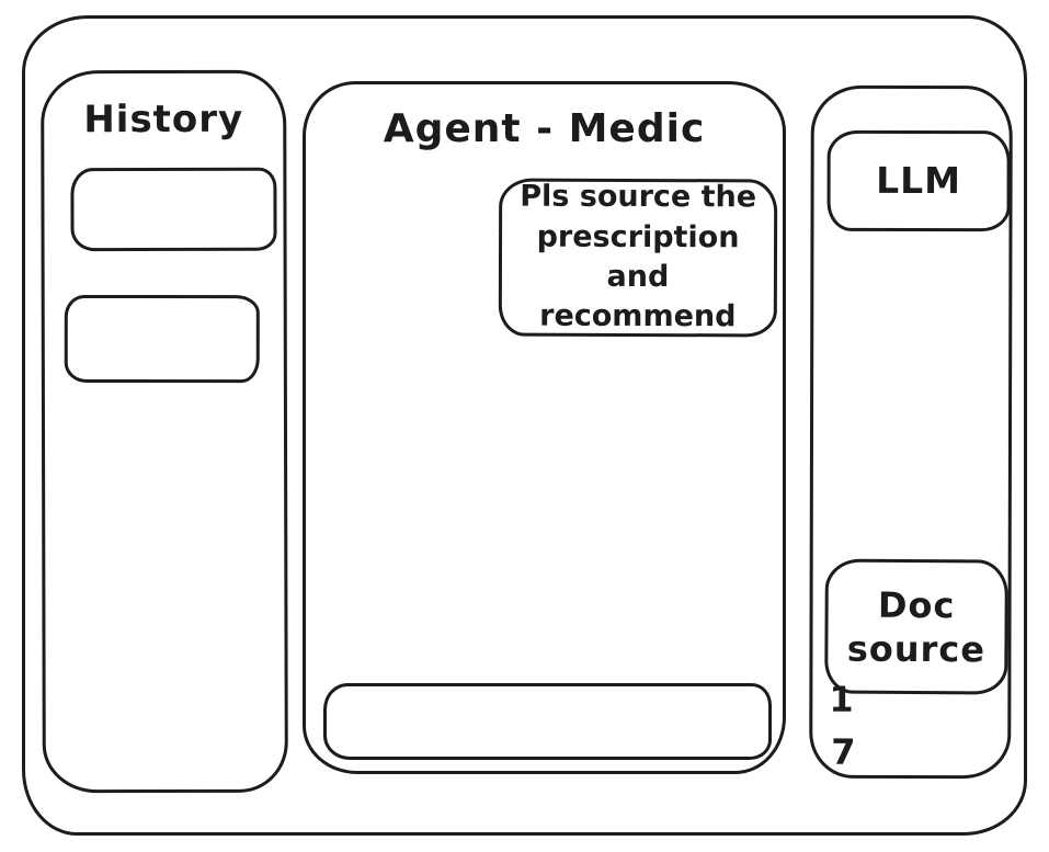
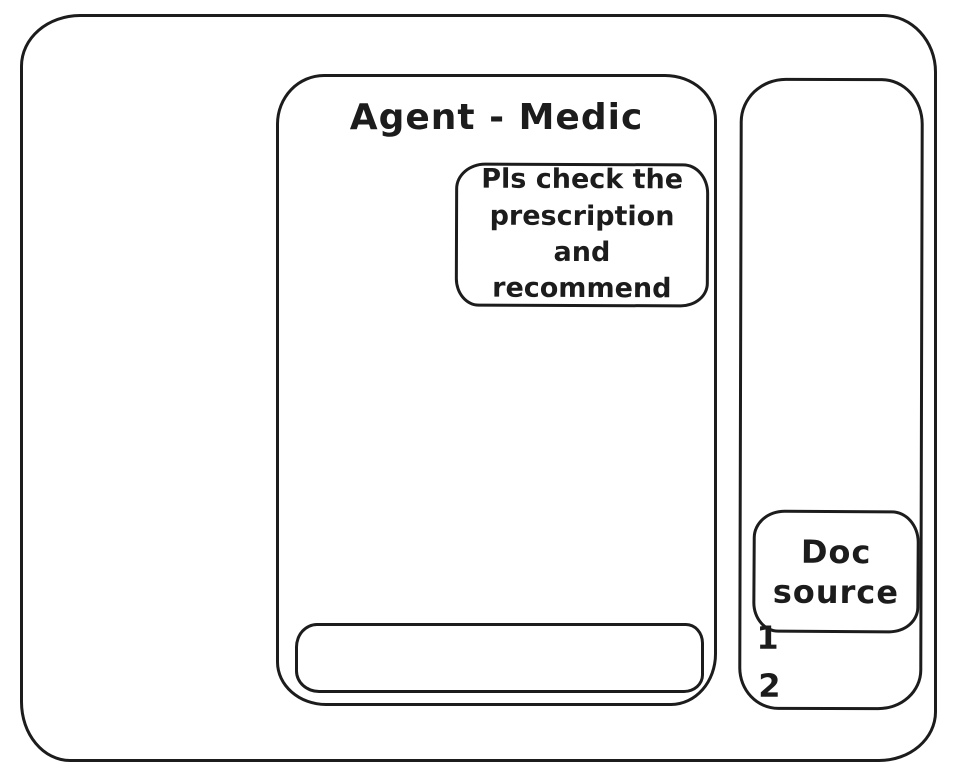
- History
  Agent - Medic
- Pls source the prescription and recommend
+ Pls check the prescription and recommend
- LLM
  Doc source
  1
- 7
+ 2
